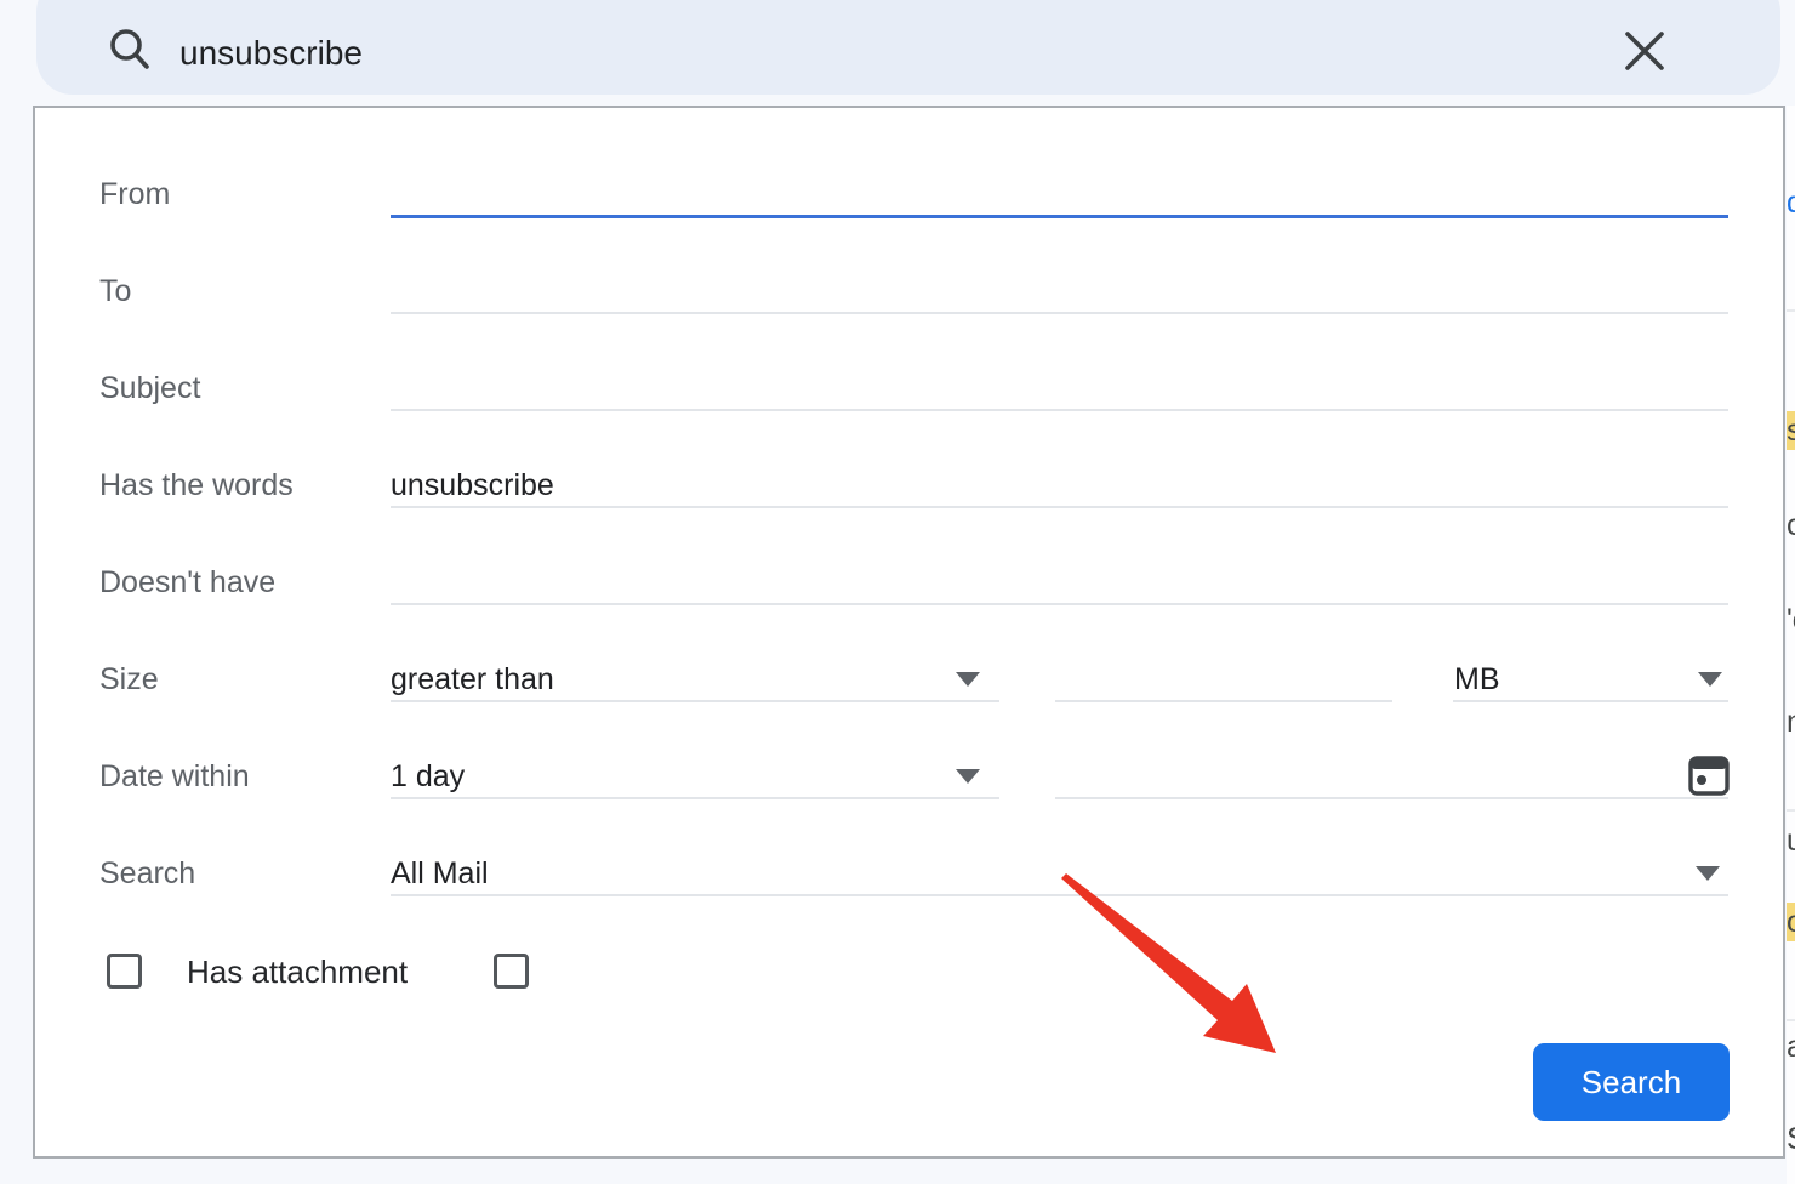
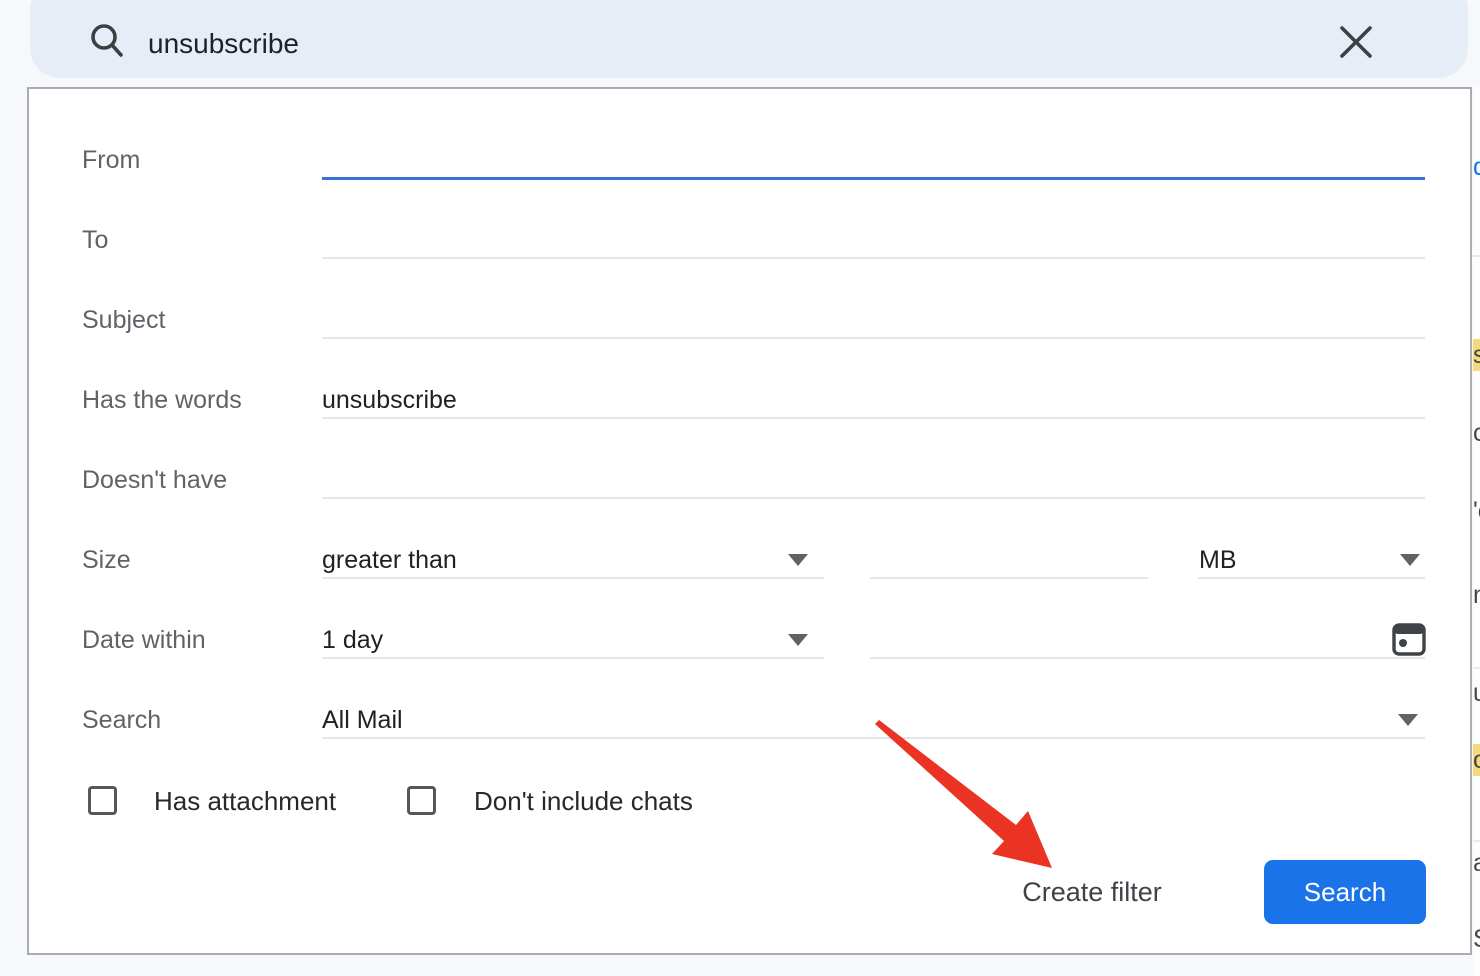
  unsubscribe
  From
  To
  Subject
  Has the words
  unsubscribe
  Doesn't have
  Size
  greater than
  MB
  Date within
  1 day
  Search
  All Mail
  Has attachment
+ Don't include chats
+ Create filter
  Search
  s
  c
